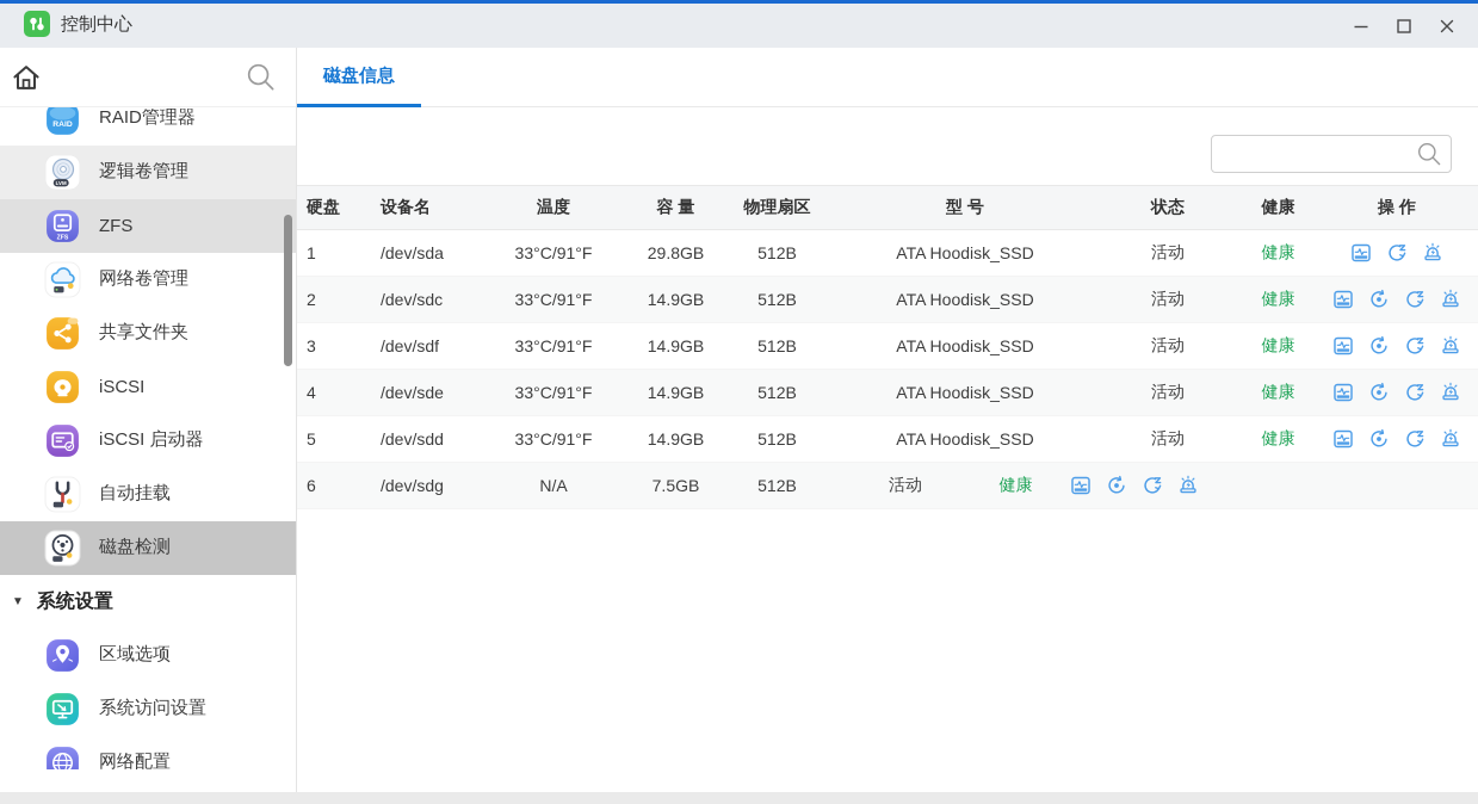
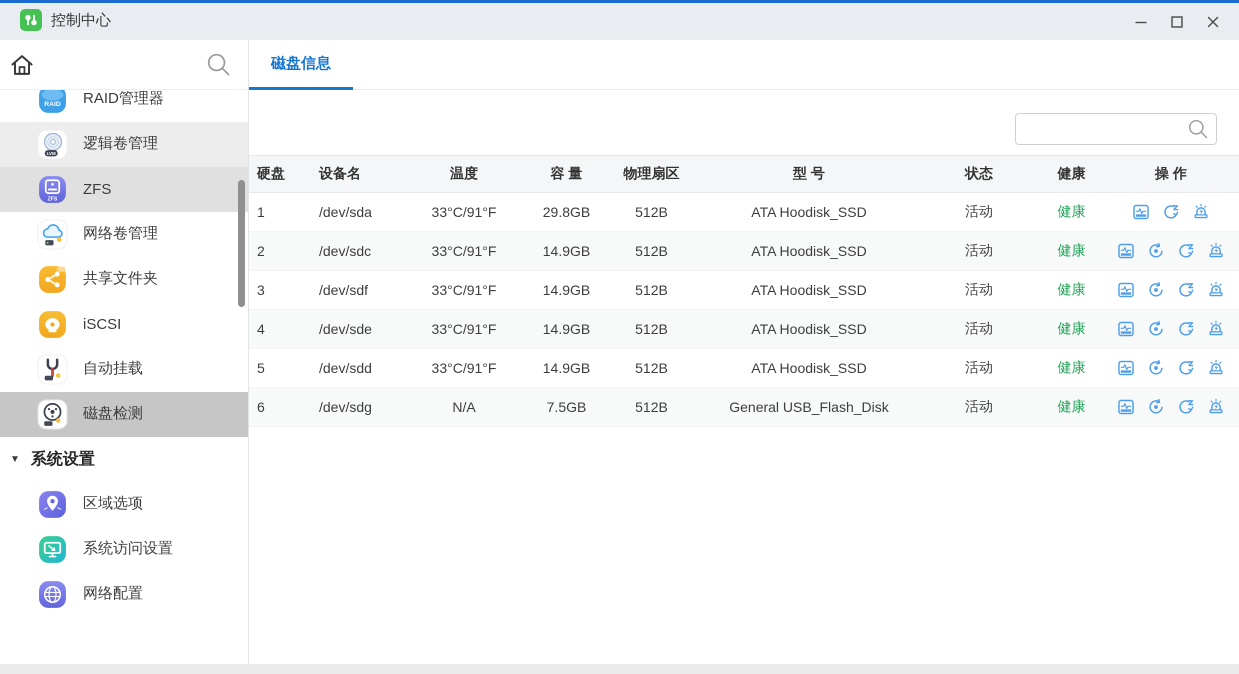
  控制中心
  RAID管理器
  逻辑卷管理
  ZFS
  网络卷管理
  共享文件夹
  iSCSI
- iSCSI 启动器
  自动挂载
  磁盘检测
  ▼
  系统设置
  区域选项
  系统访问设置
  网络配置
  磁盘信息
  硬盘
  设备名
  温度
  容 量
  物理扇区
  型 号
  状态
  健康
  操 作
  1
  /dev/sda
  33°C/91°F
  29.8GB
  512B
  ATA Hoodisk_SSD
  活动
  健康
  2
  /dev/sdc
  33°C/91°F
  14.9GB
  512B
  ATA Hoodisk_SSD
  活动
  健康
  3
  /dev/sdf
  33°C/91°F
  14.9GB
  512B
  ATA Hoodisk_SSD
  活动
  健康
  4
  /dev/sde
  33°C/91°F
  14.9GB
  512B
  ATA Hoodisk_SSD
  活动
  健康
  5
  /dev/sdd
  33°C/91°F
  14.9GB
  512B
  ATA Hoodisk_SSD
  活动
  健康
  6
  /dev/sdg
  N/A
  7.5GB
  512B
+ General USB_Flash_Disk
  活动
  健康
